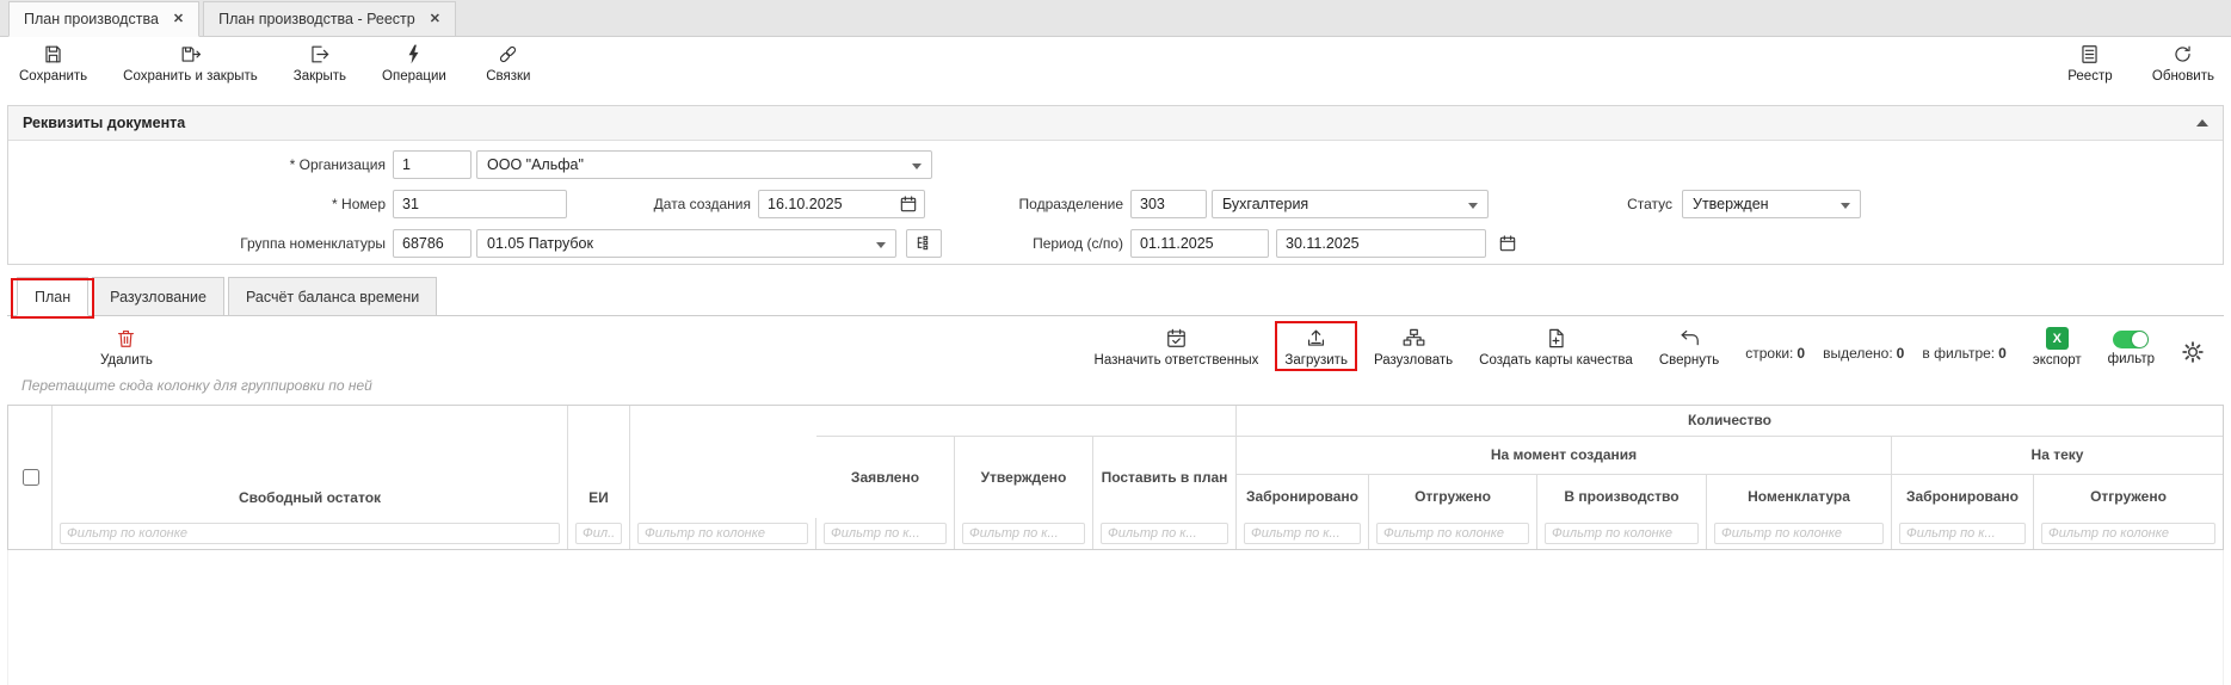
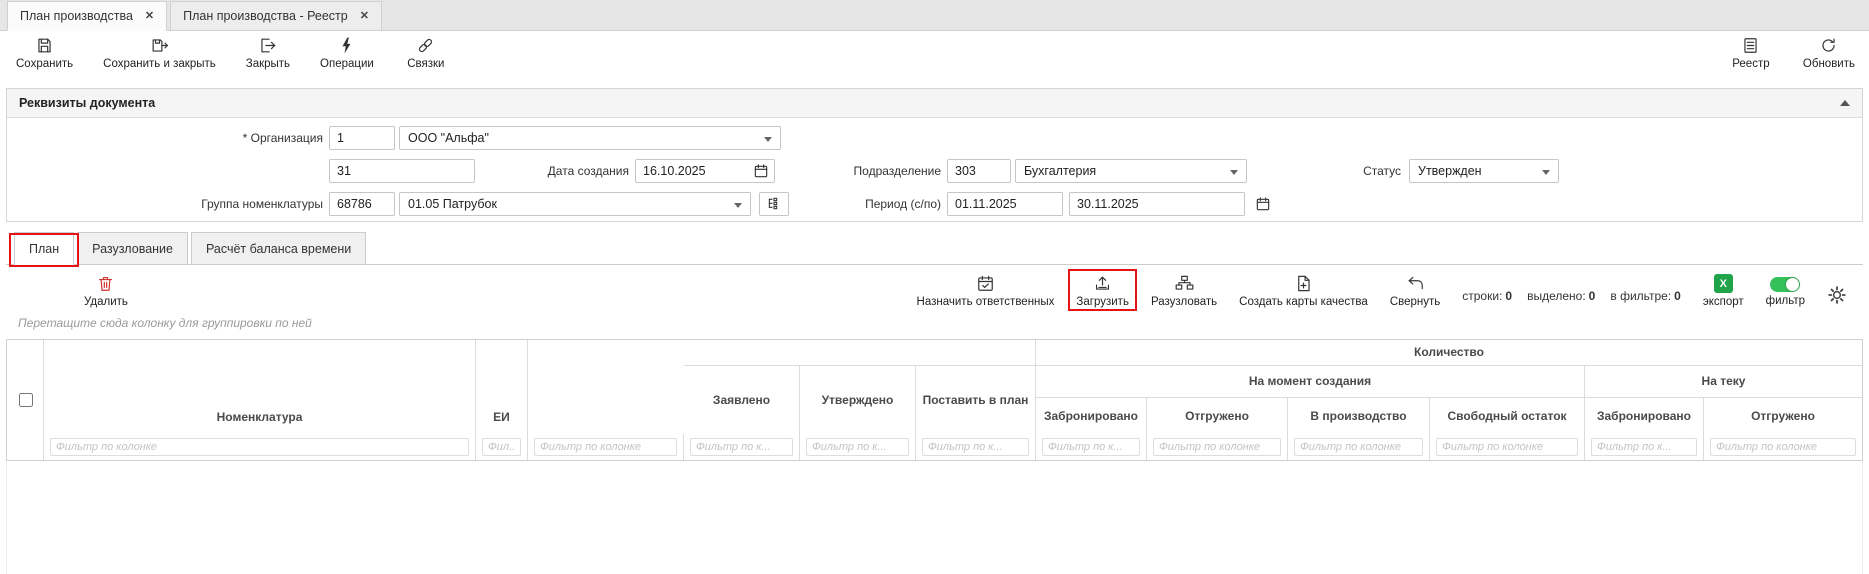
  План производства
  ✕
  План производства - Реестр
  ✕
  Сохранить
  Сохранить и закрыть
  Закрыть
  Операции
  Связки
  Реестр
  Обновить
  Реквизиты документа
  * Организация
  1
  ООО "Альфа"
- * Номер
  31
  Дата создания
  16.10.2025
  Подразделение
  303
  Бухгалтерия
  Статус
  Утвержден
  Группа номенклатуры
  68786
  01.05 Патрубок
  Период (с/по)
  01.11.2025
  30.11.2025
  План
  Разузлование
  Расчёт баланса времени
  Удалить
  Назначить ответственных
  Загрузить
  Разузловать
  Создать карты качества
  Свернуть
  строки: 0
  выделено: 0
  в фильтре: 0
  X
  экспорт
  фильтр
  Перетащите сюда колонку для группировки по ней
- Свободный остаток
+ Номенклатура
  ЕИ
  Заявлено
  Утверждено
  Поставить в план
  Количество
  На момент создания
  На теку
  Забронировано
  Отгружено
  В производство
- Номенклатура
+ Свободный остаток
  Забронировано
  Отгружено
  Фильтр по колонке
  Фил..
  Фильтр по колонке
  Фильтр по к...
  Фильтр по к...
  Фильтр по к...
  Фильтр по к...
  Фильтр по колонке
  Фильтр по колонке
  Фильтр по колонке
  Фильтр по к...
  Фильтр по колонке
